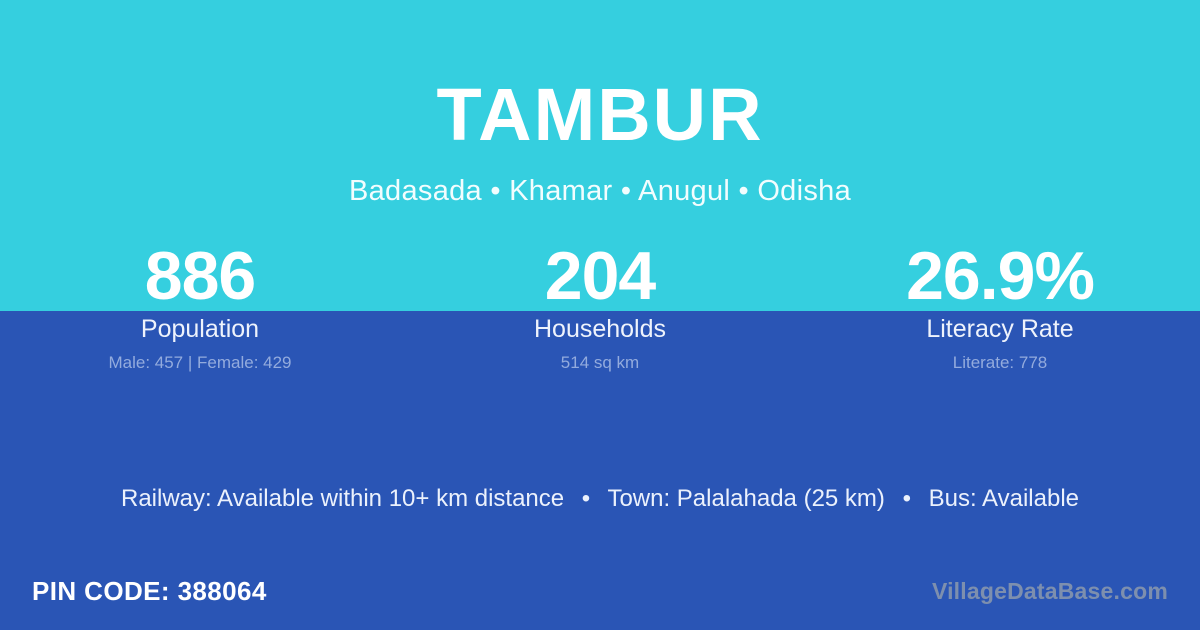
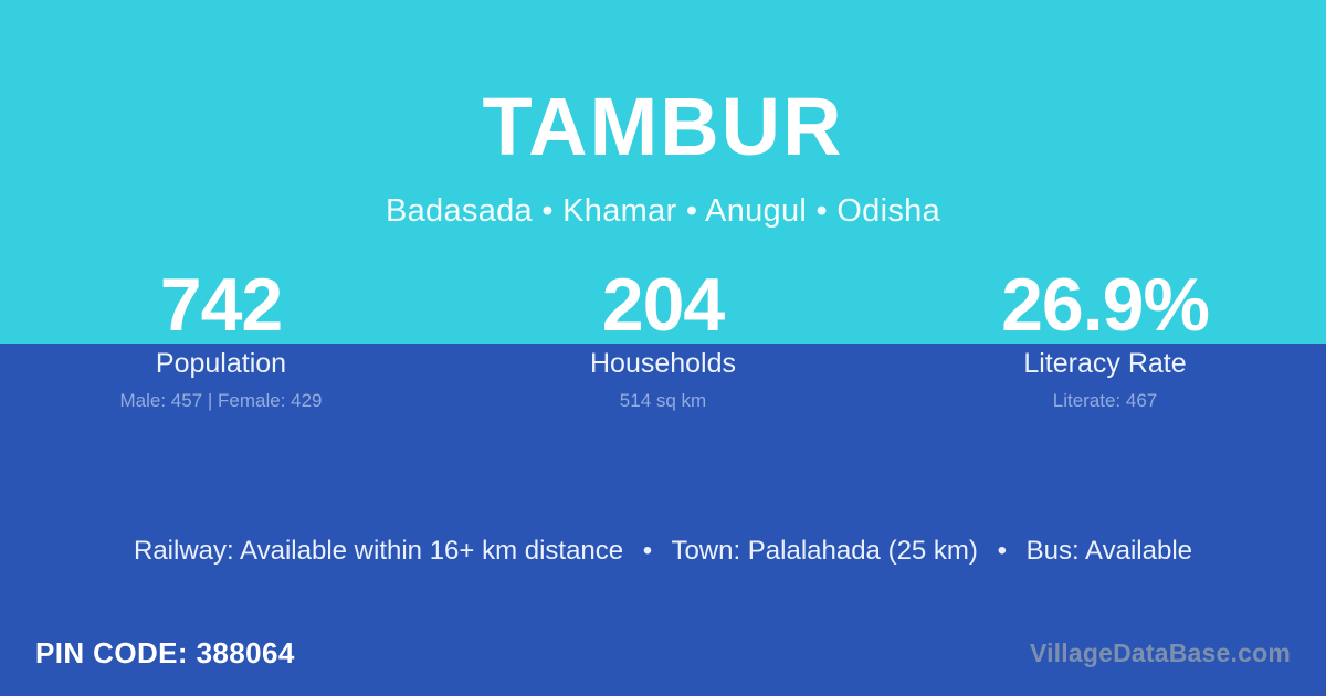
  TAMBUR
  Badasada • Khamar • Anugul • Odisha
- 886
+ 742
  Population
  Male: 457 | Female: 429
  204
  Households
  514 sq km
  26.9%
  Literacy Rate
- Literate: 778
+ Literate: 467
- Railway: Available within 10+ km distance • Town: Palalahada (25 km) • Bus: Available
+ Railway: Available within 16+ km distance • Town: Palalahada (25 km) • Bus: Available
  PIN CODE: 388064
  VillageDataBase.com
